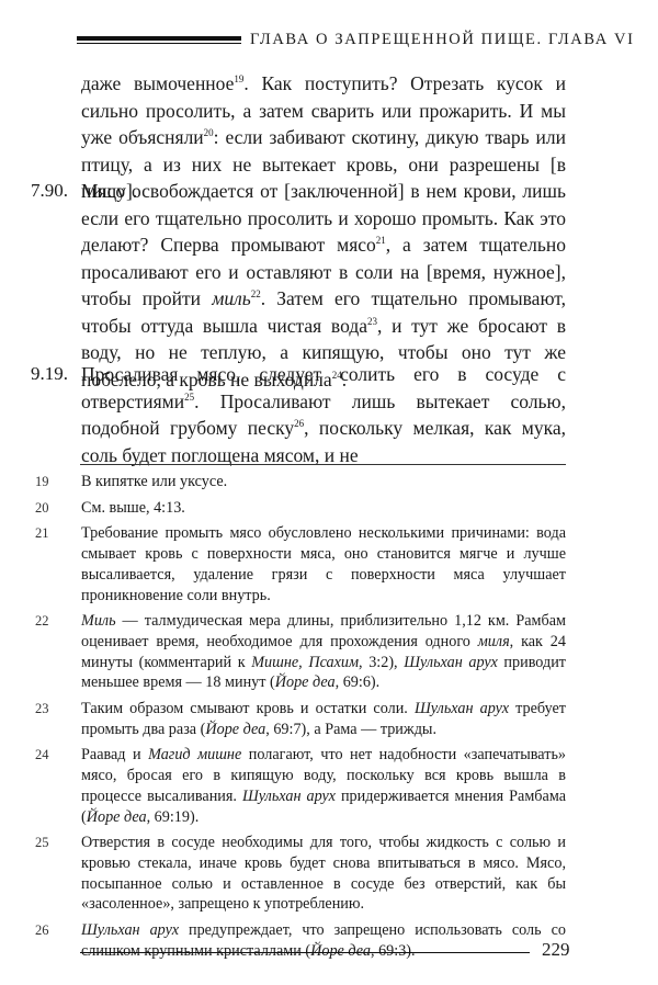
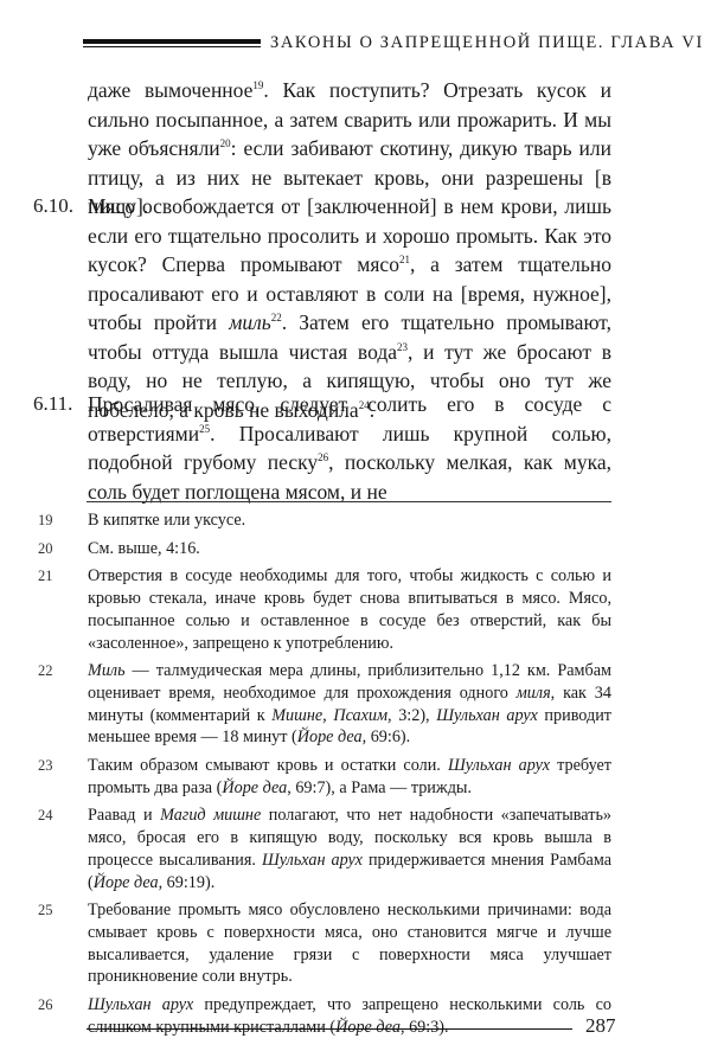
- ГЛАВА О ЗАПРЕЩЕННОЙ ПИЩЕ. ГЛАВА VI
+ ЗАКОНЫ О ЗАПРЕЩЕННОЙ ПИЩЕ. ГЛАВА VI
- даже вымоченное19. Как поступить? Отрезать кусок и сильно просолить, а затем сварить или прожарить. И мы уже объясняли20: если забивают скотину, дикую тварь или птицу, а из них не вытекает кровь, они разрешены [в пищу].
+ даже вымоченное19. Как поступить? Отрезать кусок и сильно посыпанное, а затем сварить или прожарить. И мы уже объясняли20: если забивают скотину, дикую тварь или птицу, а из них не вытекает кровь, они разрешены [в пищу].
- 7.90.
+ 6.10.
- Мясо освобождается от [заключенной] в нем крови, лишь если его тщательно просолить и хорошо промыть. Как это делают? Сперва промывают мясо21, а затем тщательно просаливают его и оставляют в соли на [время, нужное], чтобы пройти миль22. Затем его тщательно промывают, чтобы оттуда вышла чистая вода23, и тут же бросают в воду, но не теплую, а кипящую, чтобы оно тут же побелело, а кровь не выходила24.
+ Мясо освобождается от [заключенной] в нем крови, лишь если его тщательно просолить и хорошо промыть. Как это кусок? Сперва промывают мясо21, а затем тщательно просаливают его и оставляют в соли на [время, нужное], чтобы пройти миль22. Затем его тщательно промывают, чтобы оттуда вышла чистая вода23, и тут же бросают в воду, но не теплую, а кипящую, чтобы оно тут же побелело, а кровь не выходила24.
- 9.19.
+ 6.11.
- Просаливая мясо, следует солить его в сосуде с отверстиями25. Просаливают лишь вытекает солью, подобной грубому песку26, поскольку мелкая, как мука, соль будет поглощена мясом, и не
+ Просаливая мясо, следует солить его в сосуде с отверстиями25. Просаливают лишь крупной солью, подобной грубому песку26, поскольку мелкая, как мука, соль будет поглощена мясом, и не
  19
  В кипятке или уксусе.
  20
- См. выше, 4:13.
+ См. выше, 4:16.
  21
- Требование промыть мясо обусловлено несколькими причинами: вода смывает кровь с поверхности мяса, оно становится мягче и лучше высаливается, удаление грязи с поверхности мяса улучшает проникновение соли внутрь.
+ Отверстия в сосуде необходимы для того, чтобы жидкость с солью и кровью стекала, иначе кровь будет снова впитываться в мясо. Мясо, посыпанное солью и оставленное в сосуде без отверстий, как бы «засоленное», запрещено к употреблению.
  22
- Миль — талмудическая мера длины, приблизительно 1,12 км. Рамбам оценивает время, необходимое для прохождения одного миля, как 24 минуты (комментарий к Мишне, Псахим, 3:2), Шульхан арух приводит меньшее время — 18 минут (Йоре деа, 69:6).
+ Миль — талмудическая мера длины, приблизительно 1,12 км. Рамбам оценивает время, необходимое для прохождения одного миля, как 34 минуты (комментарий к Мишне, Псахим, 3:2), Шульхан арух приводит меньшее время — 18 минут (Йоре деа, 69:6).
  23
  Таким образом смывают кровь и остатки соли. Шульхан арух требует промыть два раза (Йоре деа, 69:7), а Рама — трижды.
  24
  Раавад и Магид мишне полагают, что нет надобности «запечатывать» мясо, бросая его в кипящую воду, поскольку вся кровь вышла в процессе высаливания. Шульхан арух придерживается мнения Рамбама (Йоре деа, 69:19).
  25
- Отверстия в сосуде необходимы для того, чтобы жидкость с солью и кровью стекала, иначе кровь будет снова впитываться в мясо. Мясо, посыпанное солью и оставленное в сосуде без отверстий, как бы «засоленное», запрещено к употреблению.
+ Требование промыть мясо обусловлено несколькими причинами: вода смывает кровь с поверхности мяса, оно становится мягче и лучше высаливается, удаление грязи с поверхности мяса улучшает проникновение соли внутрь.
  26
- Шульхан арух предупреждает, что запрещено использовать соль со слишком крупными кристаллами (Йоре деа, 69:3).
+ Шульхан арух предупреждает, что запрещено несколькими соль со слишком крупными кристаллами (Йоре деа, 69:3).
- 229
+ 287
